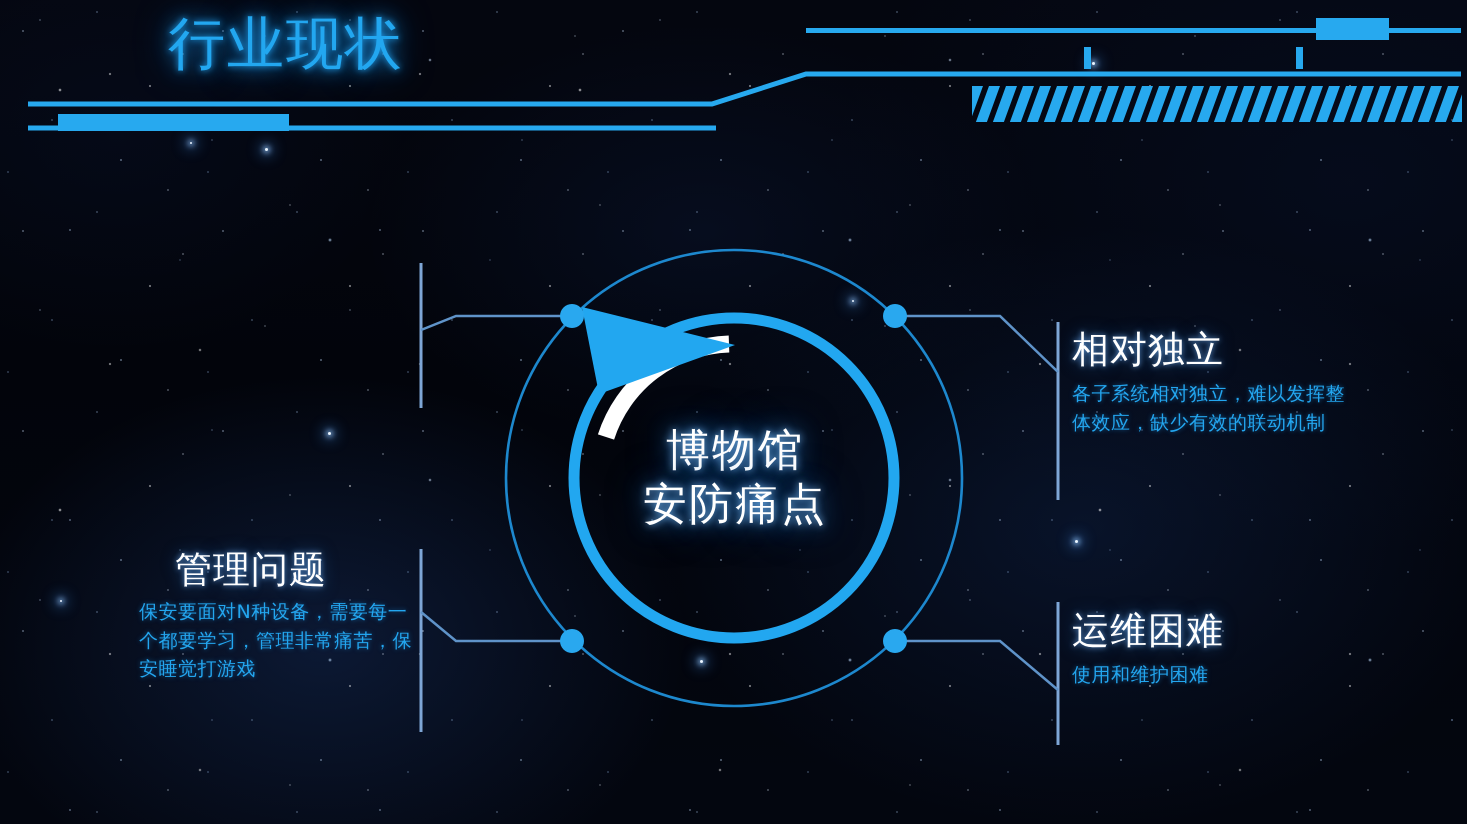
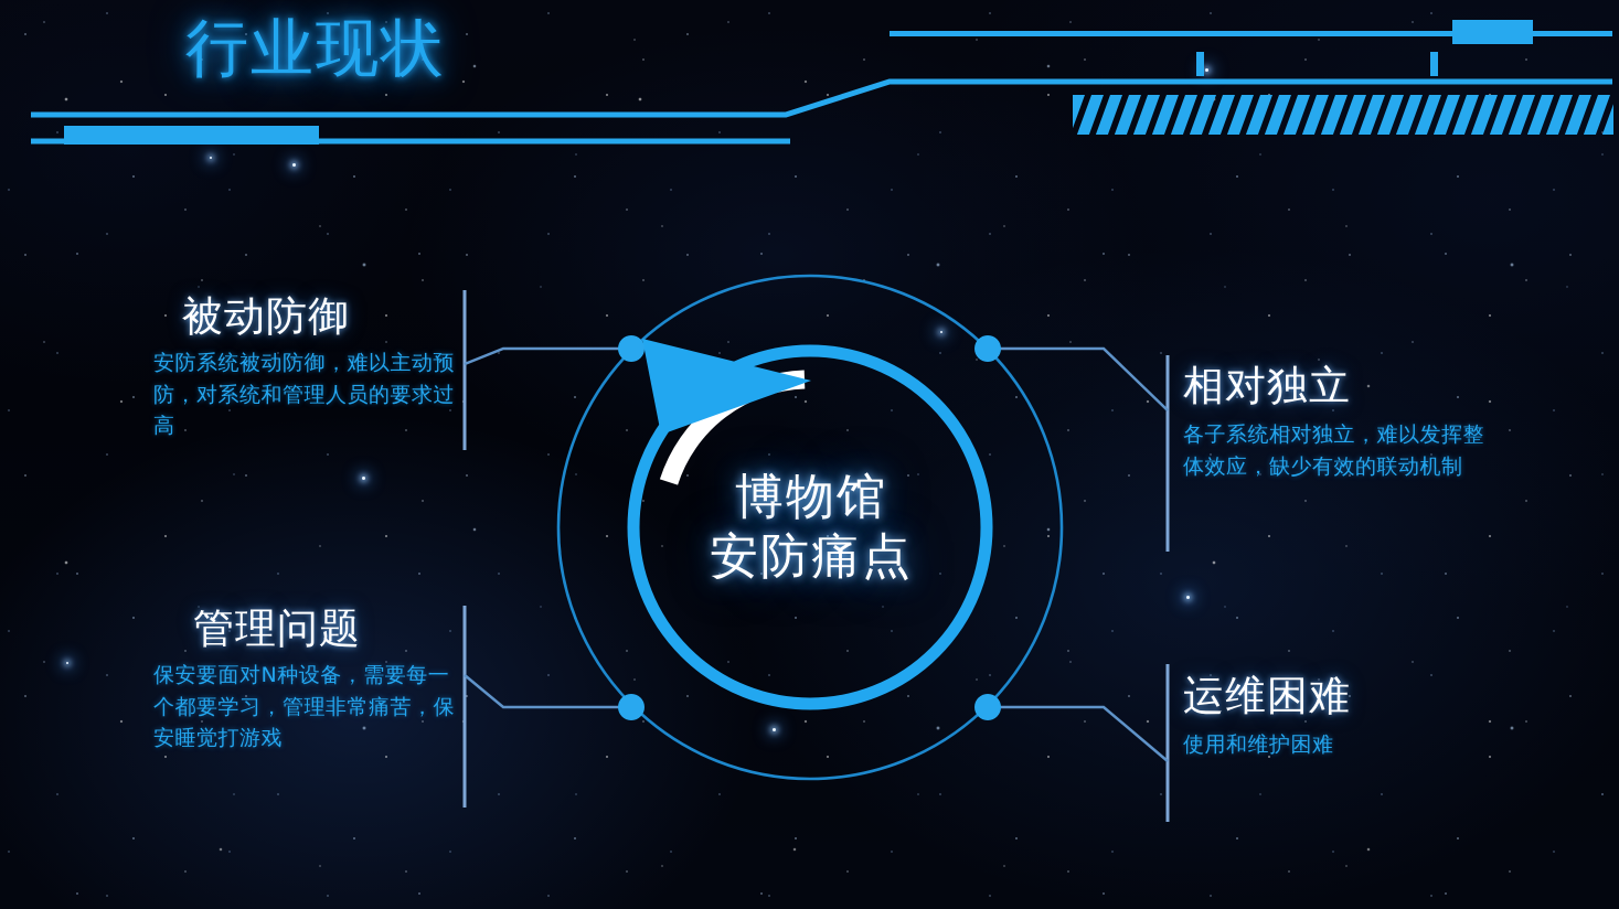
  行业现状
  博物馆
  安防痛点
+ 被动防御
+ 安防系统被动防御，难以主动预防，对系统和管理人员的要求过高
  管理问题
  保安要面对N种设备，需要每一个都要学习，管理非常痛苦，保安睡觉打游戏
  相对独立
  各子系统相对独立，难以发挥整体效应，缺少有效的联动机制
  运维困难
  使用和维护困难
